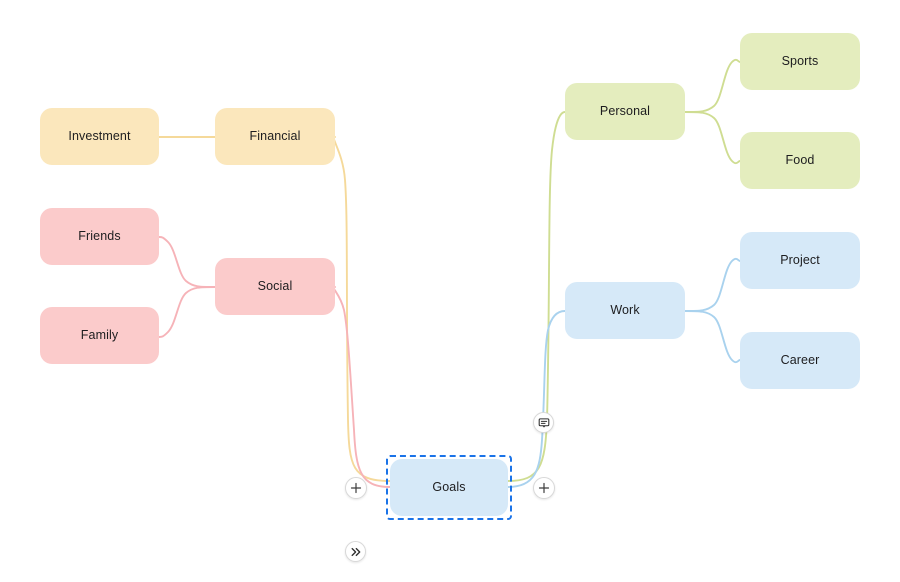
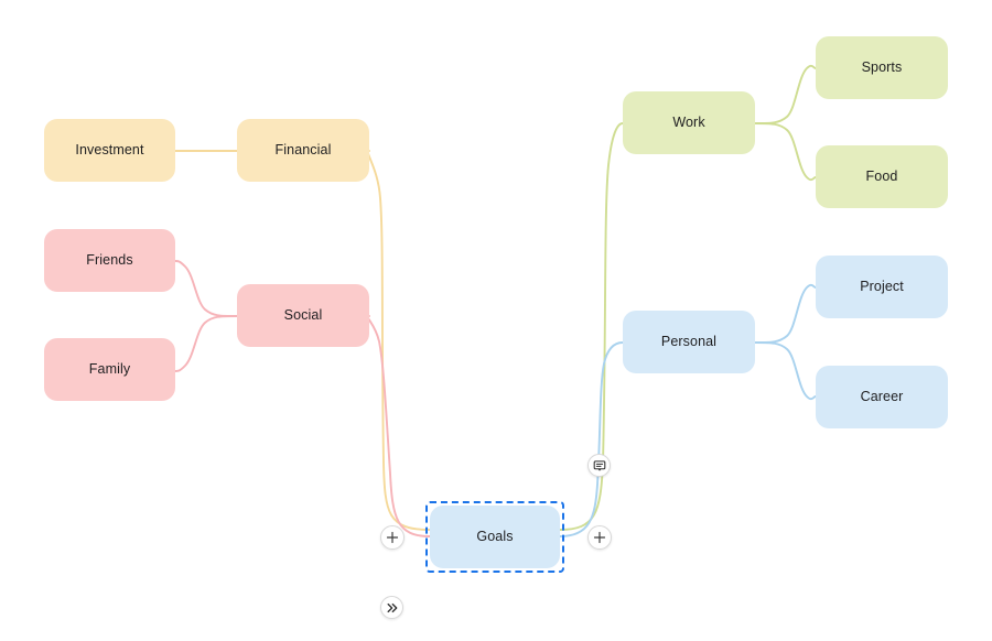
  Financial
  Investment
  Social
  Friends
  Family
- Personal
+ Work
  Sports
  Food
- Work
+ Personal
  Project
  Career
  Goals
